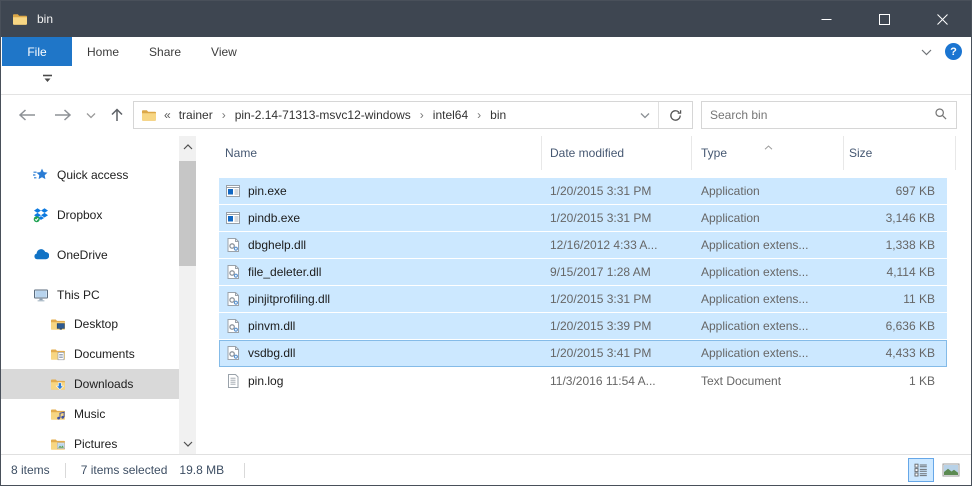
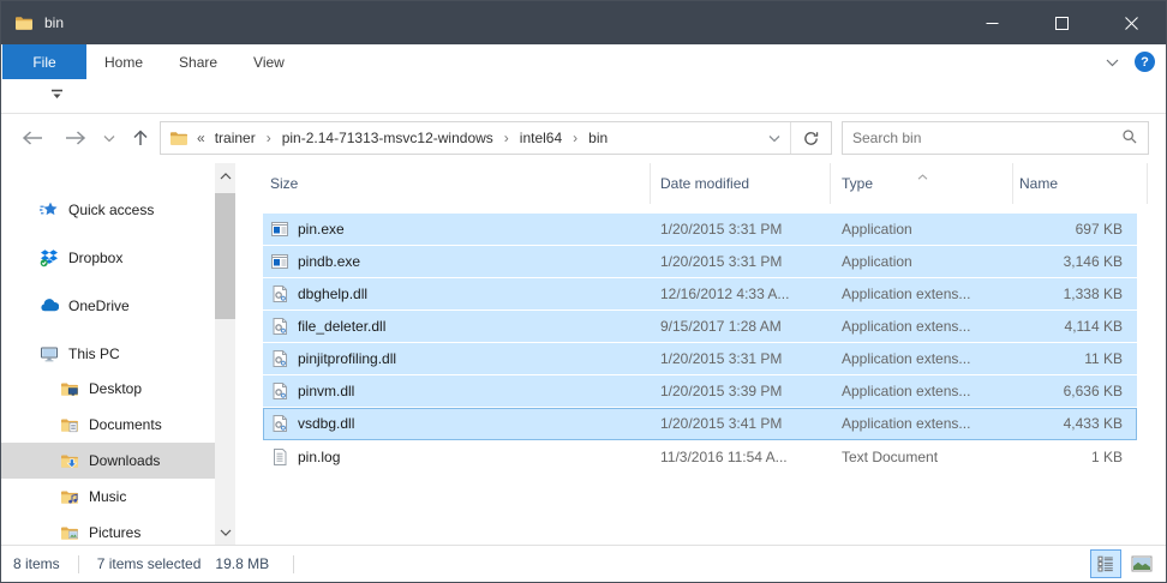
  bin
  File
  Home
  Share
  View
  ?
  «
  trainer › pin-2.14-71313-msvc12-windows › intel64 › bin
  Search bin
  Quick access
  Dropbox
  OneDrive
  This PC
  Desktop
  Documents
  Downloads
  Music
  Pictures
- Name
+ Size
  Date modified
  Type
- Size
+ Name
  pin.exe
  1/20/2015 3:31 PM
  Application
  697 KB
  pindb.exe
  1/20/2015 3:31 PM
  Application
  3,146 KB
  dbghelp.dll
  12/16/2012 4:33 A...
  Application extens...
  1,338 KB
  file_deleter.dll
  9/15/2017 1:28 AM
  Application extens...
  4,114 KB
  pinjitprofiling.dll
  1/20/2015 3:31 PM
  Application extens...
  11 KB
  pinvm.dll
  1/20/2015 3:39 PM
  Application extens...
  6,636 KB
  vsdbg.dll
  1/20/2015 3:41 PM
  Application extens...
  4,433 KB
  pin.log
  11/3/2016 11:54 A...
  Text Document
  1 KB
  8 items
  7 items selected
  19.8 MB
